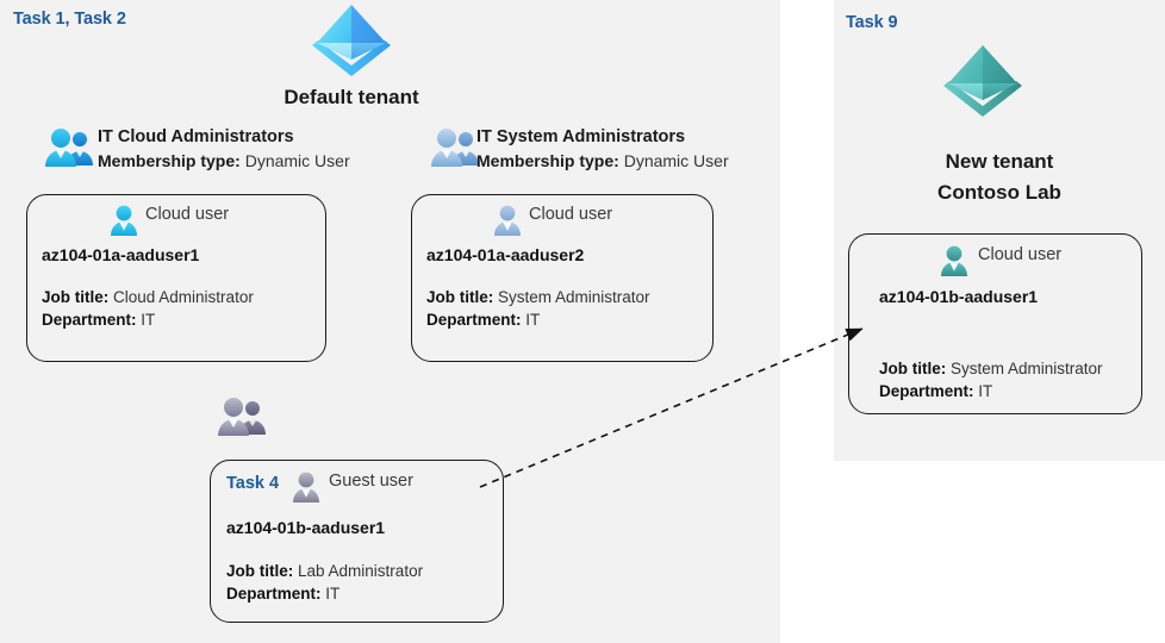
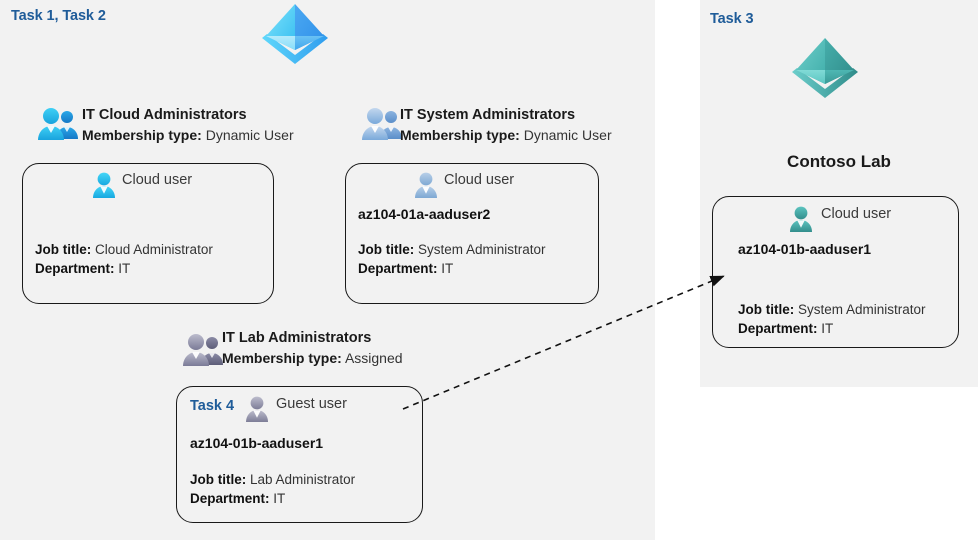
  Task 1, Task 2
- Task 9
+ Task 3
- Default tenant
- New tenant
  Contoso Lab
  IT Cloud Administrators
  Membership type: Dynamic User
  Cloud user
- az104-01a-aaduser1
  Job title: Cloud Administrator
  Department: IT
  IT System Administrators
  Membership type: Dynamic User
  Cloud user
  az104-01a-aaduser2
  Job title: System Administrator
  Department: IT
+ IT Lab Administrators
+ Membership type: Assigned
  Task 4
  Guest user
  az104-01b-aaduser1
  Job title: Lab Administrator
  Department: IT
  Cloud user
  az104-01b-aaduser1
  Job title: System Administrator
  Department: IT
